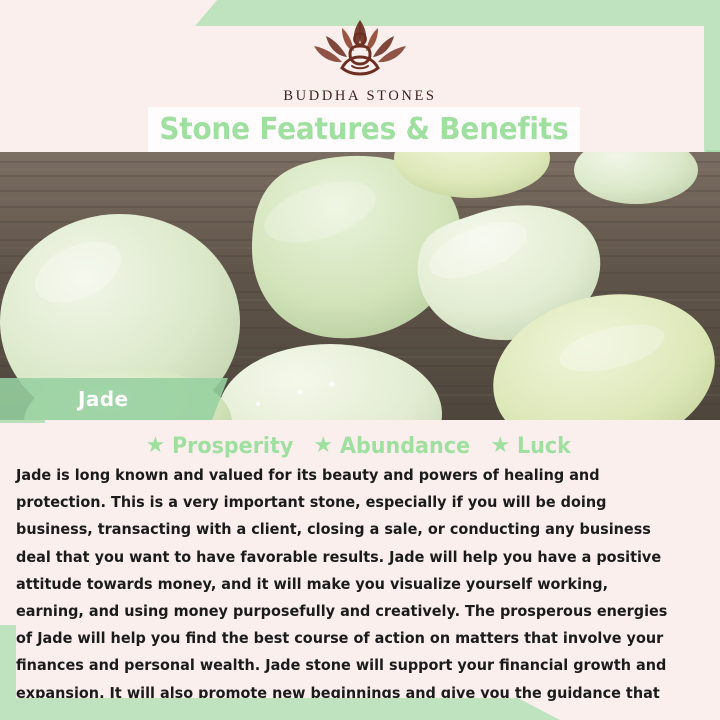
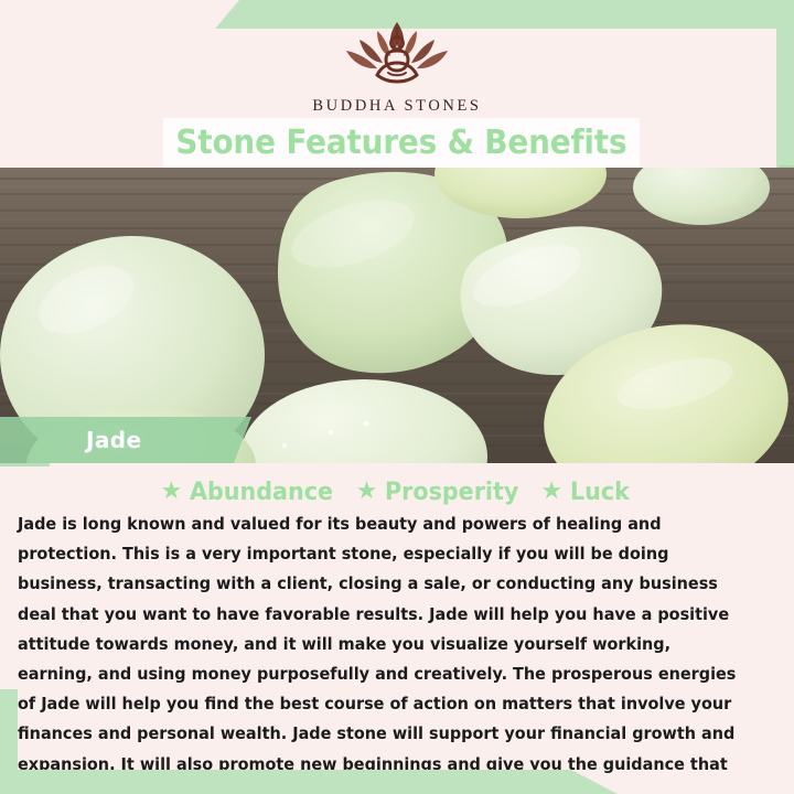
  BUDDHA STONES
  Stone Features & Benefits
  Jade
  ★
- Prosperity
+ Abundance
  ★
- Abundance
+ Prosperity
  ★
  Luck
  Jade is long known and valued for its beauty and powers of healing and protection. This is a very important stone, especially if you will be doing business, transacting with a client, closing a sale, or conducting any business deal that you want to have favorable results. Jade will help you have a positive attitude towards money, and it will make you visualize yourself working, earning, and using money purposefully and creatively. The prosperous energies of Jade will help you find the best course of action on matters that involve your finances and personal wealth. Jade stone will support your financial growth and expansion. It will also promote new beginnings and give you the guidance that
